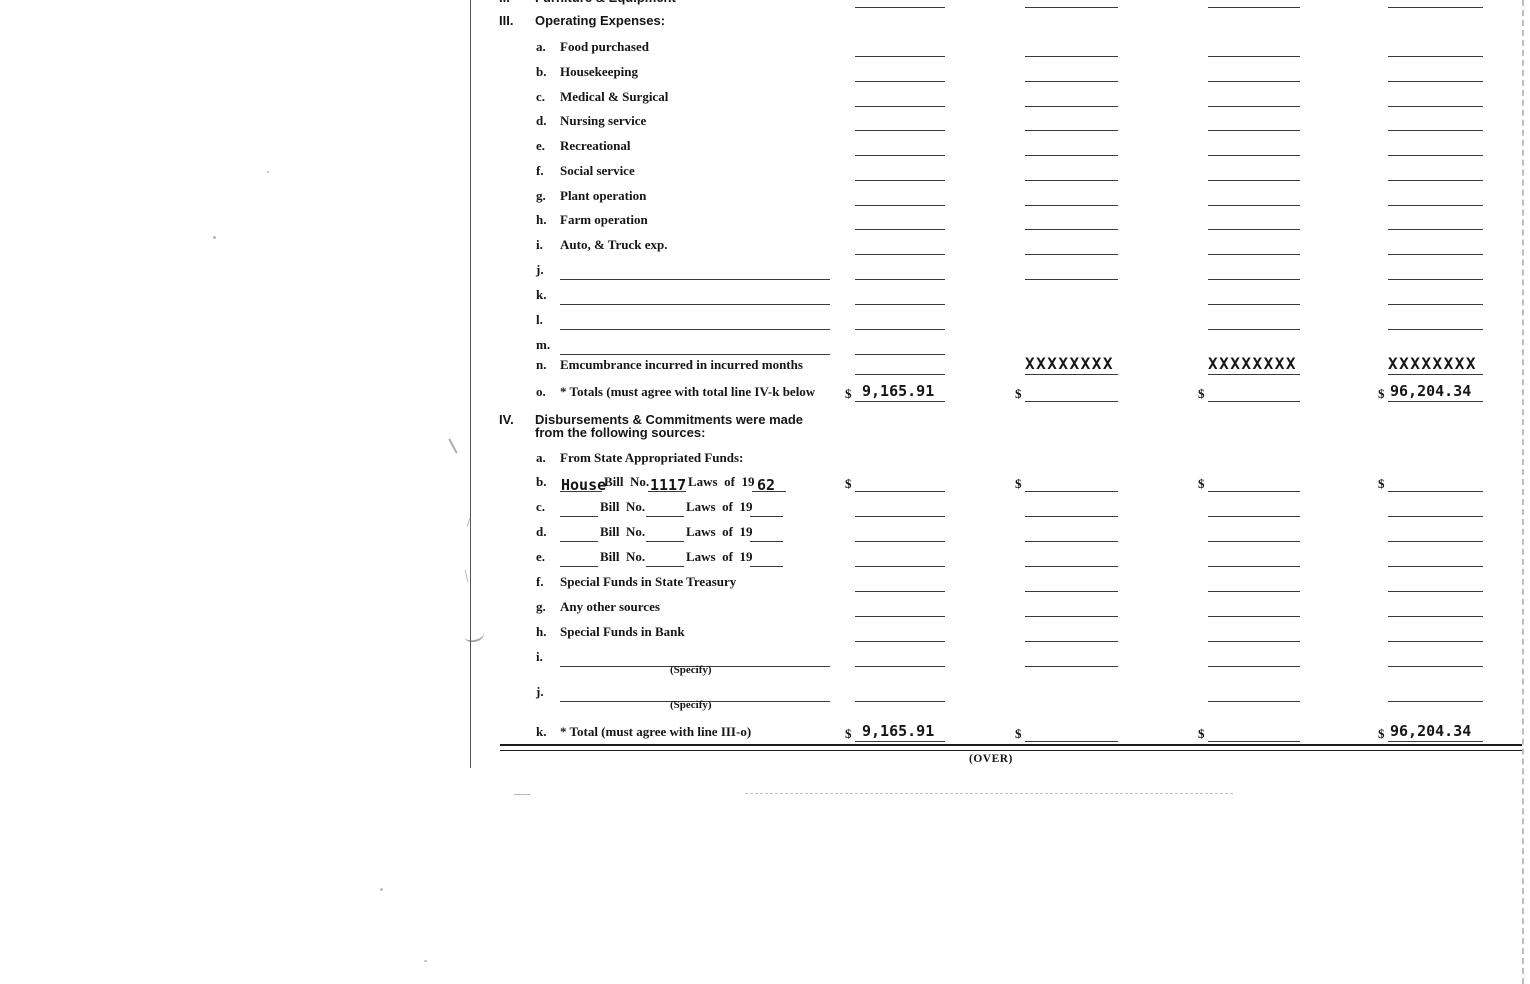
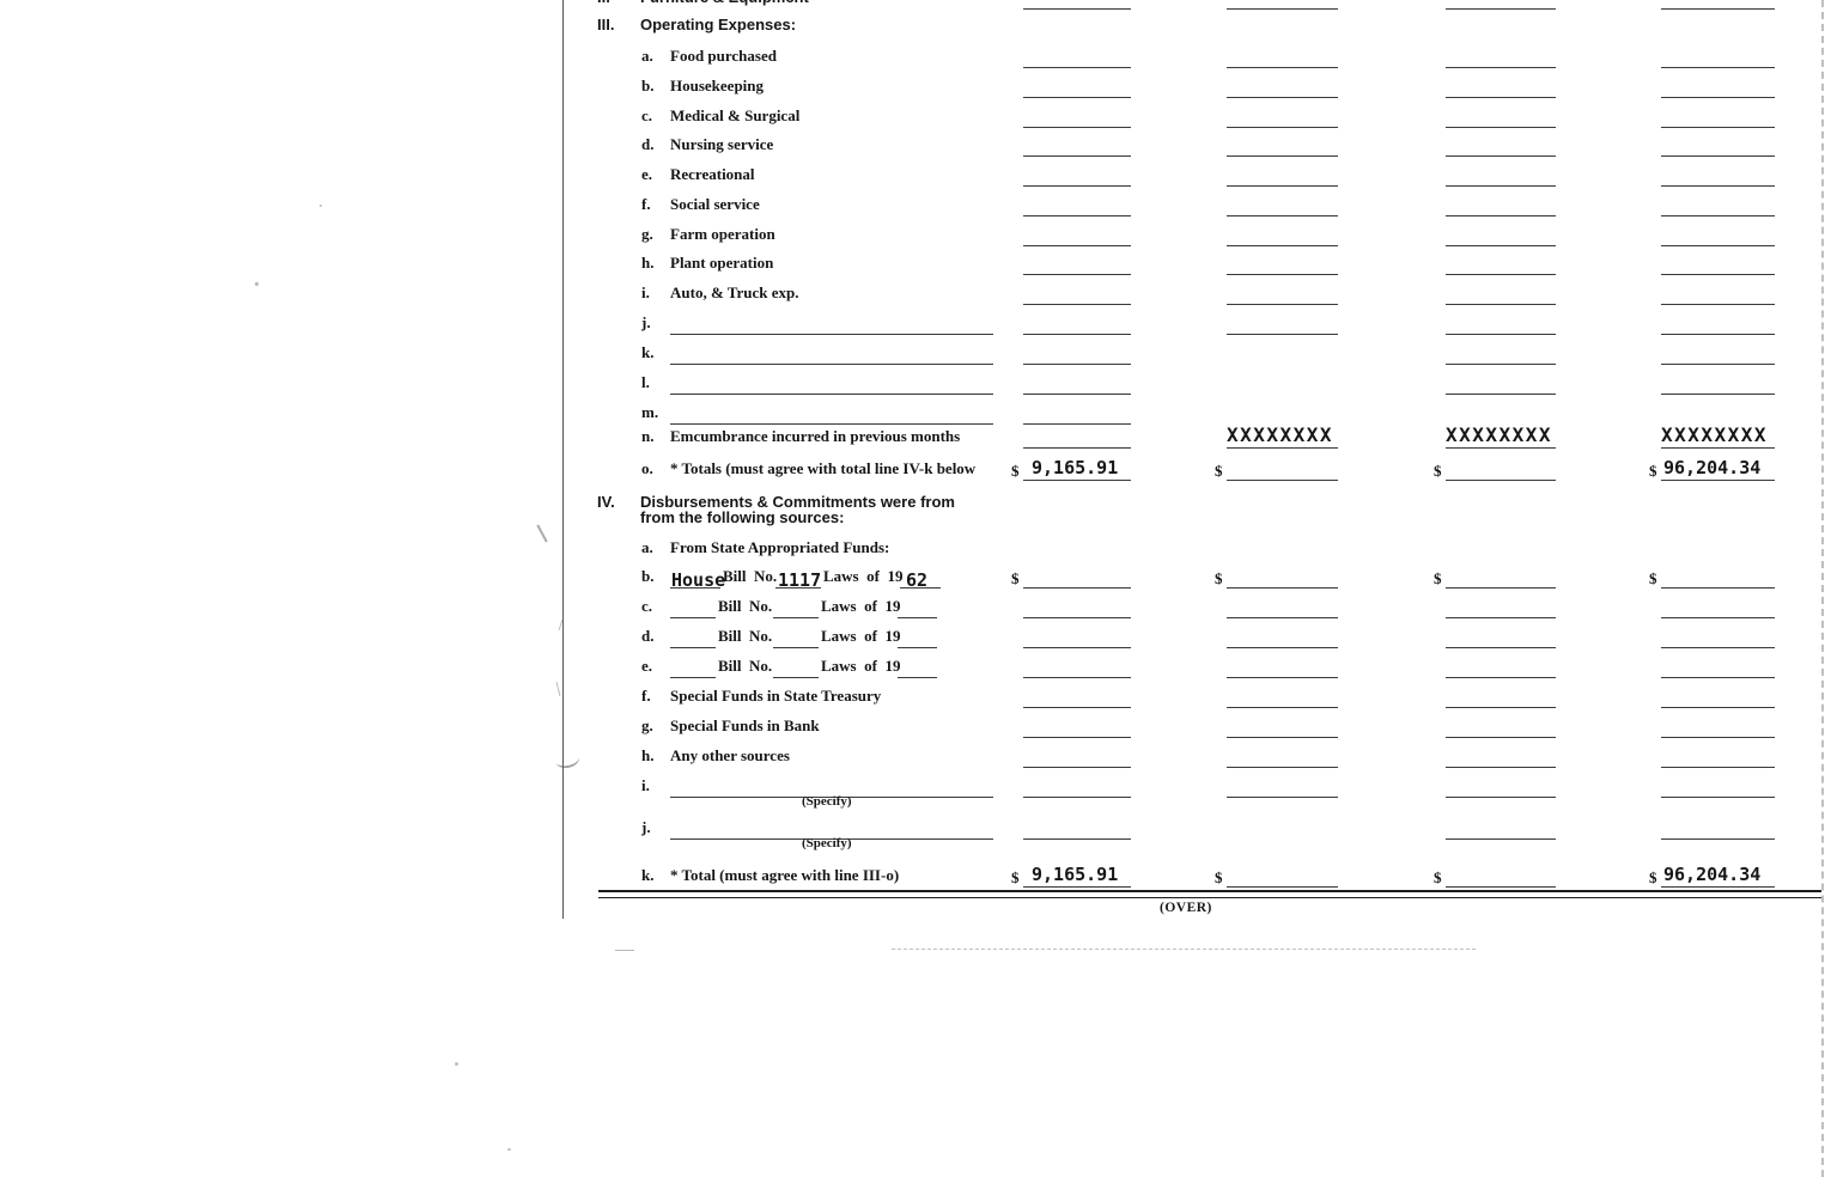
  III.
  Operating Expenses:
  a.
  Food purchased
  b.
  Housekeeping
  c.
  Medical & Surgical
  d.
  Nursing service
  e.
  Recreational
  f.
  Social service
  g.
- Plant operation
+ Farm operation
  h.
- Farm operation
+ Plant operation
  i.
  Auto, & Truck exp.
  j.
  k.
  l.
  m.
  n.
- Emcumbrance incurred in incurred months
+ Emcumbrance incurred in previous months
  XXXXXXXX
  XXXXXXXX
  XXXXXXXX
  o.
  * Totals (must agree with total line IV-k below
  $
  9,165.91
  $
  $
  $
  96,204.34
  IV.
- Disbursements & Commitments were made
+ Disbursements & Commitments were from
  from the following sources:
  a.
  From State Appropriated Funds:
  b.
  House
  Bill No.
  1117
  Laws of 19
  62
  $
  $
  $
  $
  c.
  Bill No.
  Laws of 19
  d.
  Bill No.
  Laws of 19
  e.
  Bill No.
  Laws of 19
  f.
  Special Funds in State Treasury
  g.
- Any other sources
+ Special Funds in Bank
  h.
- Special Funds in Bank
+ Any other sources
  i.
  (Specify)
  j.
  (Specify)
  k.
  * Total (must agree with line III-o)
  $
  9,165.91
  $
  $
  $
  96,204.34
  (OVER)
